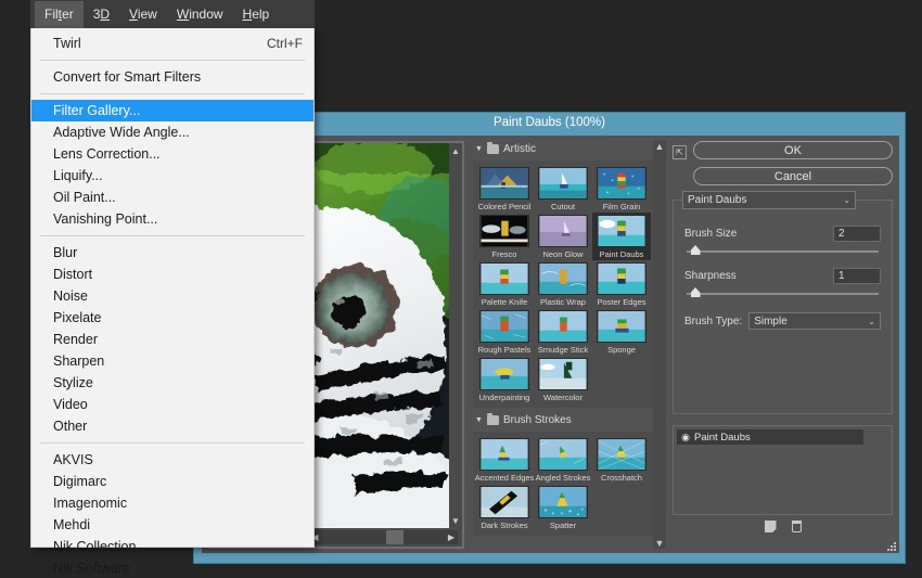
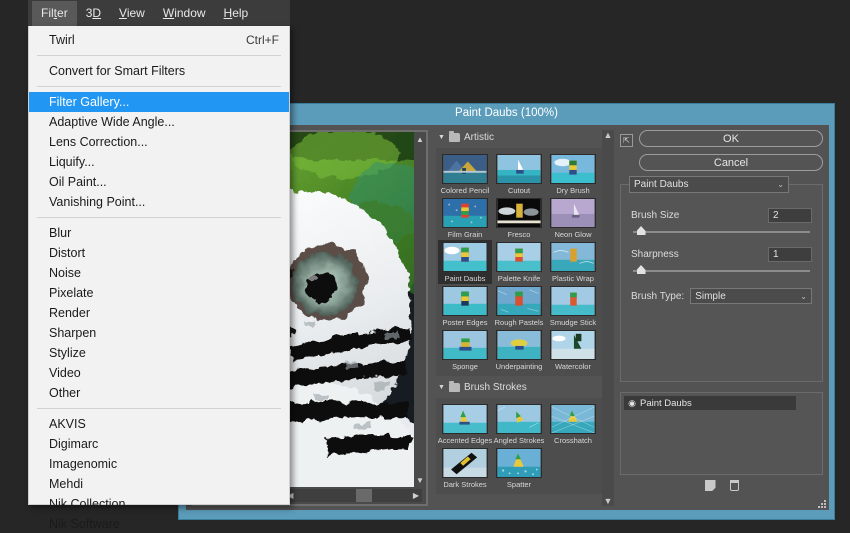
  Filter
  3D
  View
  Window
  Help
  Twirl
  Ctrl+F
  Convert for Smart Filters
  Filter Gallery...
  Adaptive Wide Angle...
  Lens Correction...
  Liquify...
  Oil Paint...
  Vanishing Point...
  Blur
  Distort
  Noise
  Pixelate
  Render
  Sharpen
  Stylize
  Video
  Other
  AKVIS
  Digimarc
  Imagenomic
  Mehdi
  Nik Collection
  Paint Daubs (100%)
  ▲
  ▼
  ◀
  ▶
  Artistic
  Colored Pencil
  Cutout
+ Dry Brush
  Film Grain
  Fresco
  Neon Glow
  Paint Daubs
  Palette Knife
  Plastic Wrap
  Poster Edges
  Rough Pastels
  Smudge Stick
  Sponge
  Underpainting
  Watercolor
  Brush Strokes
  Accented Edges
  Angled Strokes
  Crosshatch
  Dark Strokes
  Spatter
  ▲
  ▼
  ⇱
  OK
  Cancel
  Paint Daubs
  ⌄
  Brush Size
  2
  Sharpness
  1
  Brush Type:
  Simple
  ⌄
  ◉
  Paint Daubs
